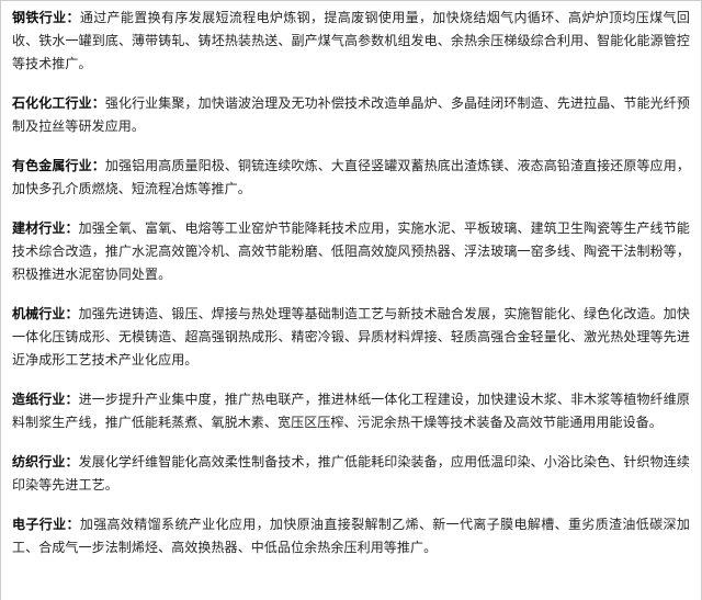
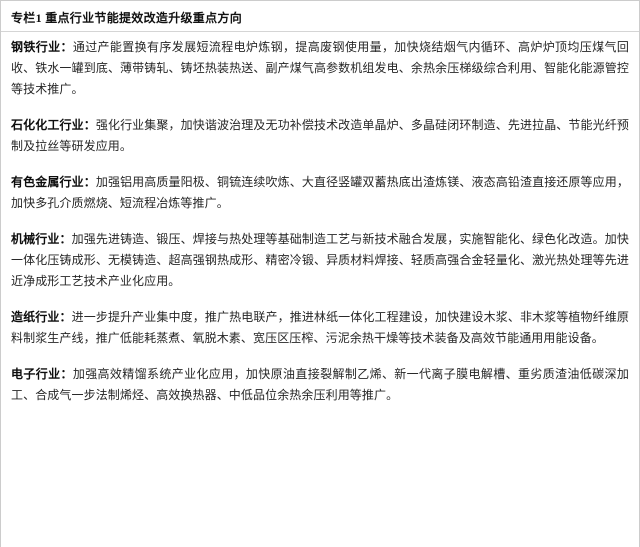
+ 专栏1 重点行业节能提效改造升级重点方向
  钢铁行业：通过产能置换有序发展短流程电炉炼钢，提高废钢使用量，加快烧结烟气内循环、高炉炉顶均压煤气回收、铁水一罐到底、薄带铸轧、铸坯热装热送、副产煤气高参数机组发电、余热余压梯级综合利用、智能化能源管控等技术推广。
  石化化工行业：强化行业集聚，加快谐波治理及无功补偿技术改造单晶炉、多晶硅闭环制造、先进拉晶、节能光纤预制及拉丝等研发应用。
  有色金属行业：加强铝用高质量阳极、铜锍连续吹炼、大直径竖罐双蓄热底出渣炼镁、液态高铅渣直接还原等应用，加快多孔介质燃烧、短流程冶炼等推广。
- 建材行业：加强全氧、富氧、电熔等工业窑炉节能降耗技术应用，实施水泥、平板玻璃、建筑卫生陶瓷等生产线节能技术综合改造，推广水泥高效篦冷机、高效节能粉磨、低阻高效旋风预热器、浮法玻璃一窑多线、陶瓷干法制粉等，积极推进水泥窑协同处置。
  机械行业：加强先进铸造、锻压、焊接与热处理等基础制造工艺与新技术融合发展，实施智能化、绿色化改造。加快一体化压铸成形、无模铸造、超高强钢热成形、精密冷锻、异质材料焊接、轻质高强合金轻量化、激光热处理等先进近净成形工艺技术产业化应用。
  造纸行业：进一步提升产业集中度，推广热电联产，推进林纸一体化工程建设，加快建设木浆、非木浆等植物纤维原料制浆生产线，推广低能耗蒸煮、氧脱木素、宽压区压榨、污泥余热干燥等技术装备及高效节能通用用能设备。
- 纺织行业：发展化学纤维智能化高效柔性制备技术，推广低能耗印染装备，应用低温印染、小浴比染色、针织物连续印染等先进工艺。
  电子行业：加强高效精馏系统产业化应用，加快原油直接裂解制乙烯、新一代离子膜电解槽、重劣质渣油低碳深加工、合成气一步法制烯烃、高效换热器、中低品位余热余压利用等推广。
